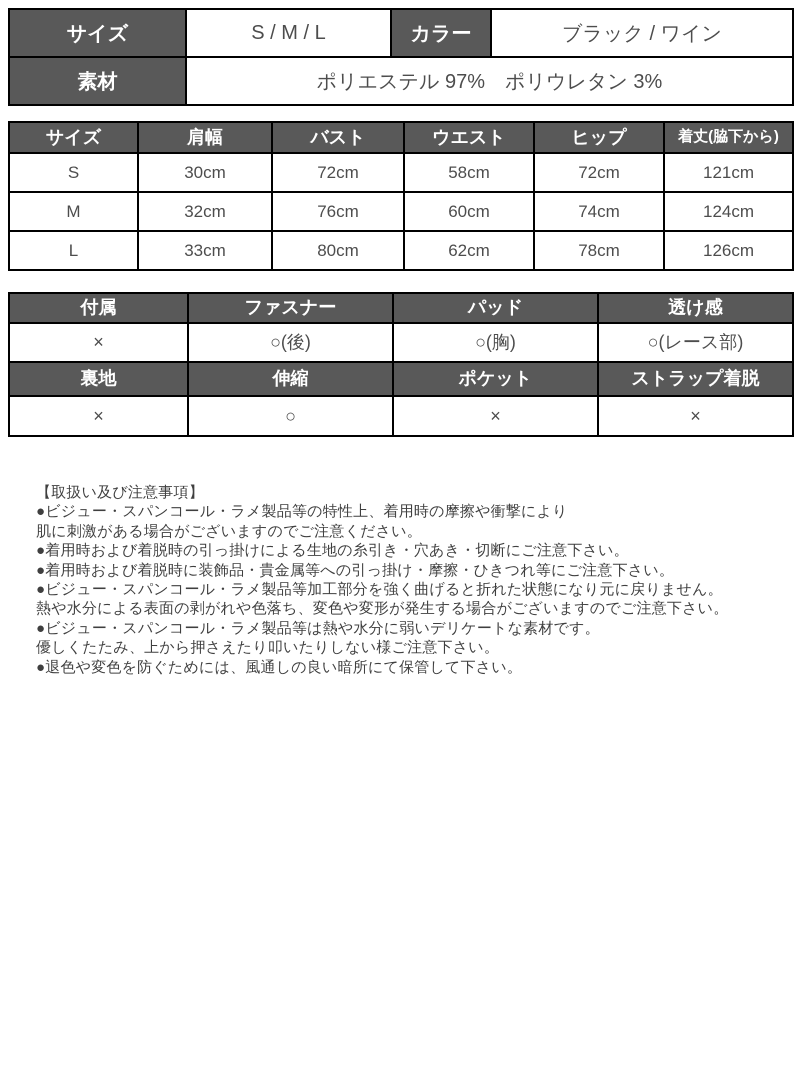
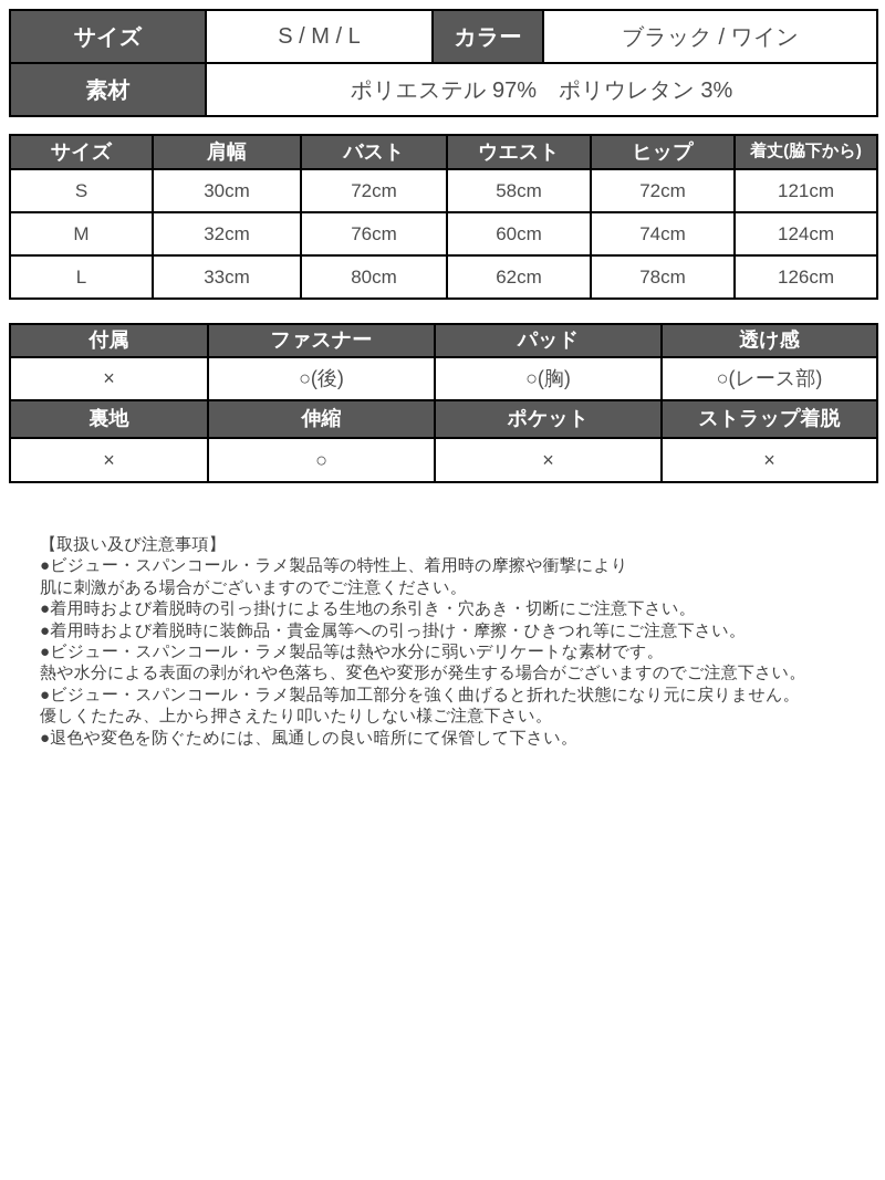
  サイズ	S / M / L	カラー	ブラック / ワイン
  素材	ポリエステル 97% ポリウレタン 3%
  サイズ	肩幅	バスト	ウエスト	ヒップ	着丈(脇下から)
  S	30cm	72cm	58cm	72cm	121cm
  M	32cm	76cm	60cm	74cm	124cm
  L	33cm	80cm	62cm	78cm	126cm
  付属	ファスナー	パッド	透け感
  ×	○(後)	○(胸)	○(レース部)
  裏地	伸縮	ポケット	ストラップ着脱
  ×	○	×	×
  【取扱い及び注意事項】
  ●ビジュー・スパンコール・ラメ製品等の特性上、着用時の摩擦や衝撃により
  肌に刺激がある場合がございますのでご注意ください。
  ●着用時および着脱時の引っ掛けによる生地の糸引き・穴あき・切断にご注意下さい。
  ●着用時および着脱時に装飾品・貴金属等への引っ掛け・摩擦・ひきつれ等にご注意下さい。
- ●ビジュー・スパンコール・ラメ製品等加工部分を強く曲げると折れた状態になり元に戻りません。
+ ●ビジュー・スパンコール・ラメ製品等は熱や水分に弱いデリケートな素材です。
  熱や水分による表面の剥がれや色落ち、変色や変形が発生する場合がございますのでご注意下さい。
- ●ビジュー・スパンコール・ラメ製品等は熱や水分に弱いデリケートな素材です。
+ ●ビジュー・スパンコール・ラメ製品等加工部分を強く曲げると折れた状態になり元に戻りません。
  優しくたたみ、上から押さえたり叩いたりしない様ご注意下さい。
  ●退色や変色を防ぐためには、風通しの良い暗所にて保管して下さい。
